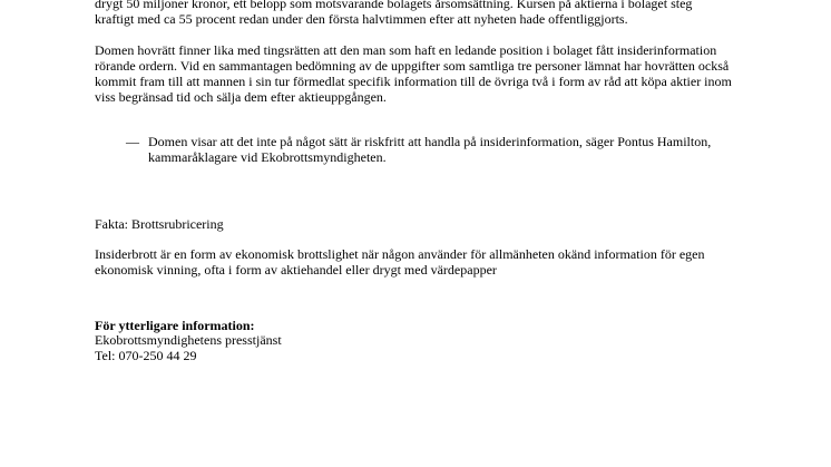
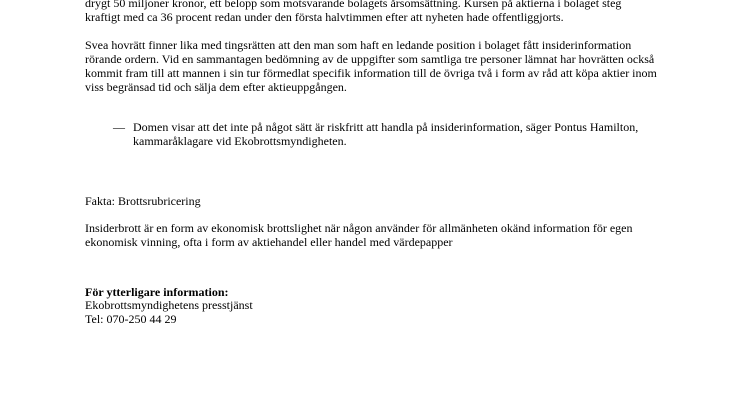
- drygt 50 miljoner kronor, ett belopp som motsvarande bolagets årsomsättning. Kursen på aktierna i bolaget steg kraftigt med ca 55 procent redan under den första halvtimmen efter att nyheten hade offentliggjorts.
+ drygt 50 miljoner kronor, ett belopp som motsvarande bolagets årsomsättning. Kursen på aktierna i bolaget steg kraftigt med ca 36 procent redan under den första halvtimmen efter att nyheten hade offentliggjorts.
- Domen hovrätt finner lika med tingsrätten att den man som haft en ledande position i bolaget fått insiderinformation rörande ordern. Vid en sammantagen bedömning av de uppgifter som samtliga tre personer lämnat har hovrätten också kommit fram till att mannen i sin tur förmedlat specifik information till de övriga två i form av råd att köpa aktier inom viss begränsad tid och sälja dem efter aktieuppgången.
+ Svea hovrätt finner lika med tingsrätten att den man som haft en ledande position i bolaget fått insiderinformation rörande ordern. Vid en sammantagen bedömning av de uppgifter som samtliga tre personer lämnat har hovrätten också kommit fram till att mannen i sin tur förmedlat specifik information till de övriga två i form av råd att köpa aktier inom viss begränsad tid och sälja dem efter aktieuppgången.
  —
  Domen visar att det inte på något sätt är riskfritt att handla på insiderinformation, säger Pontus Hamilton, kammaråklagare vid Ekobrottsmyndigheten.
  Fakta: Brottsrubricering
- Insiderbrott är en form av ekonomisk brottslighet när någon använder för allmänheten okänd information för egen ekonomisk vinning, ofta i form av aktiehandel eller drygt med värdepapper
+ Insiderbrott är en form av ekonomisk brottslighet när någon använder för allmänheten okänd information för egen ekonomisk vinning, ofta i form av aktiehandel eller handel med värdepapper
  För ytterligare information:
  Ekobrottsmyndighetens presstjänst
  Tel: 070-250 44 29
